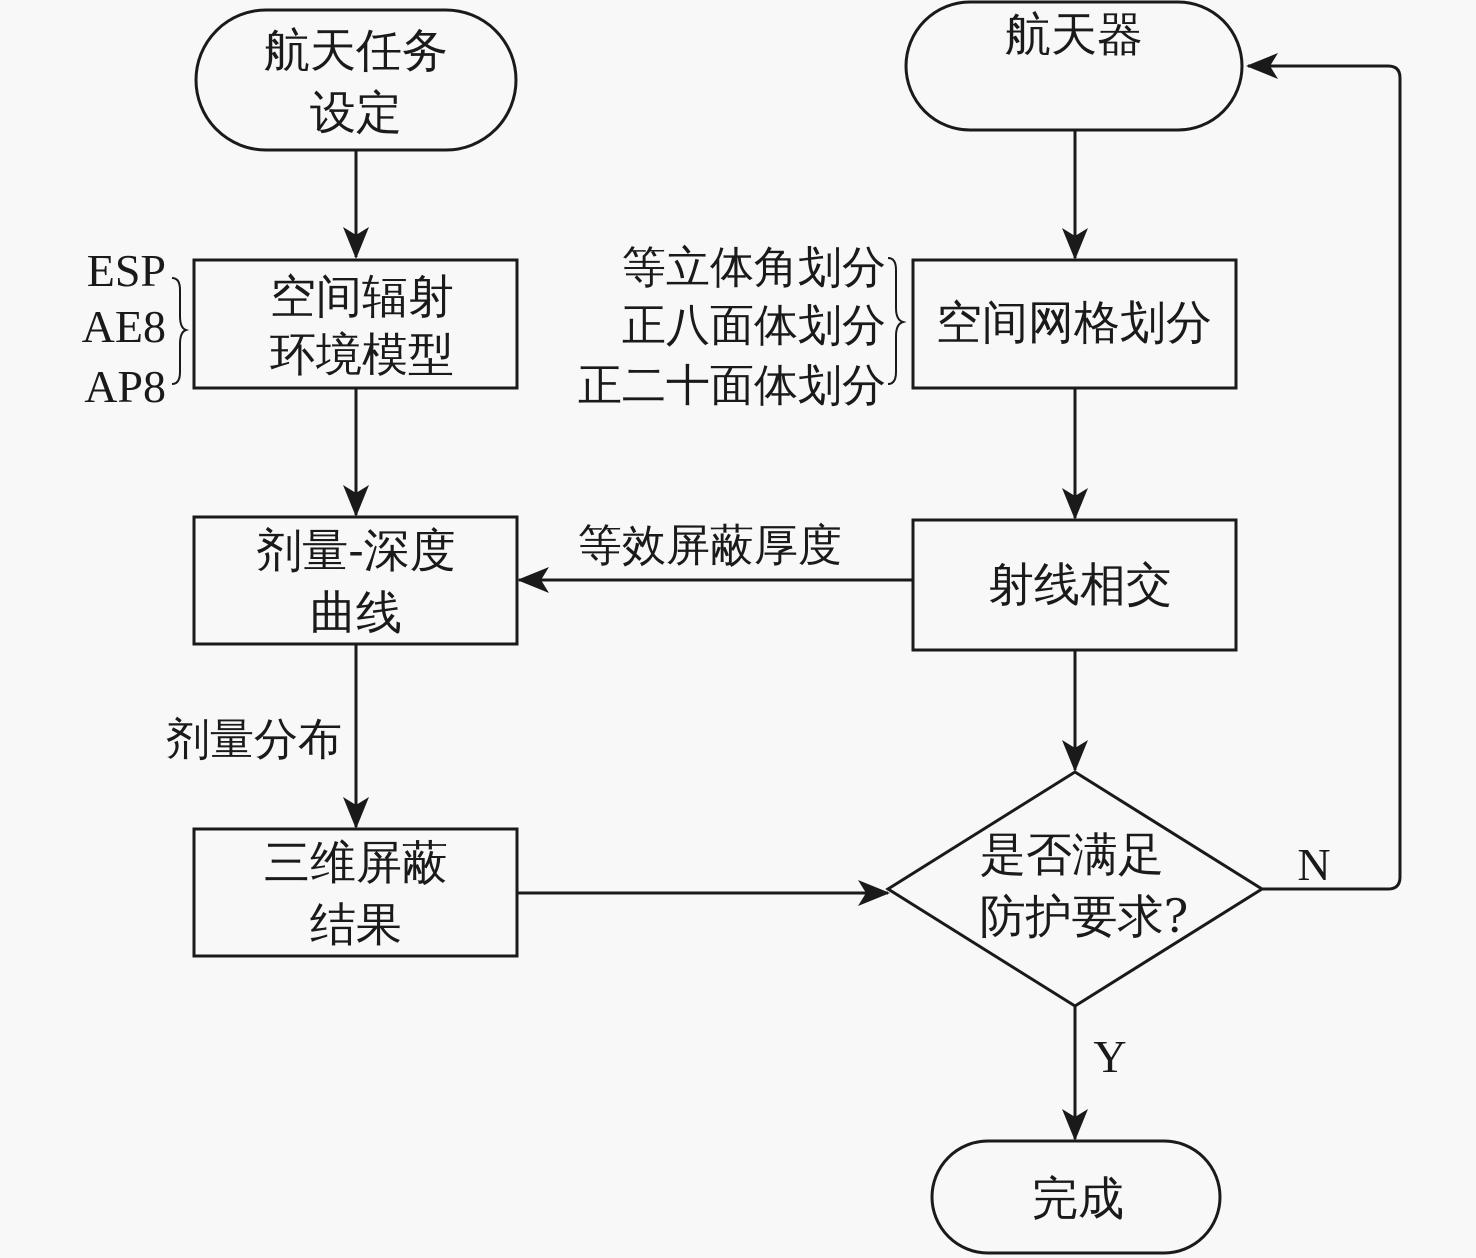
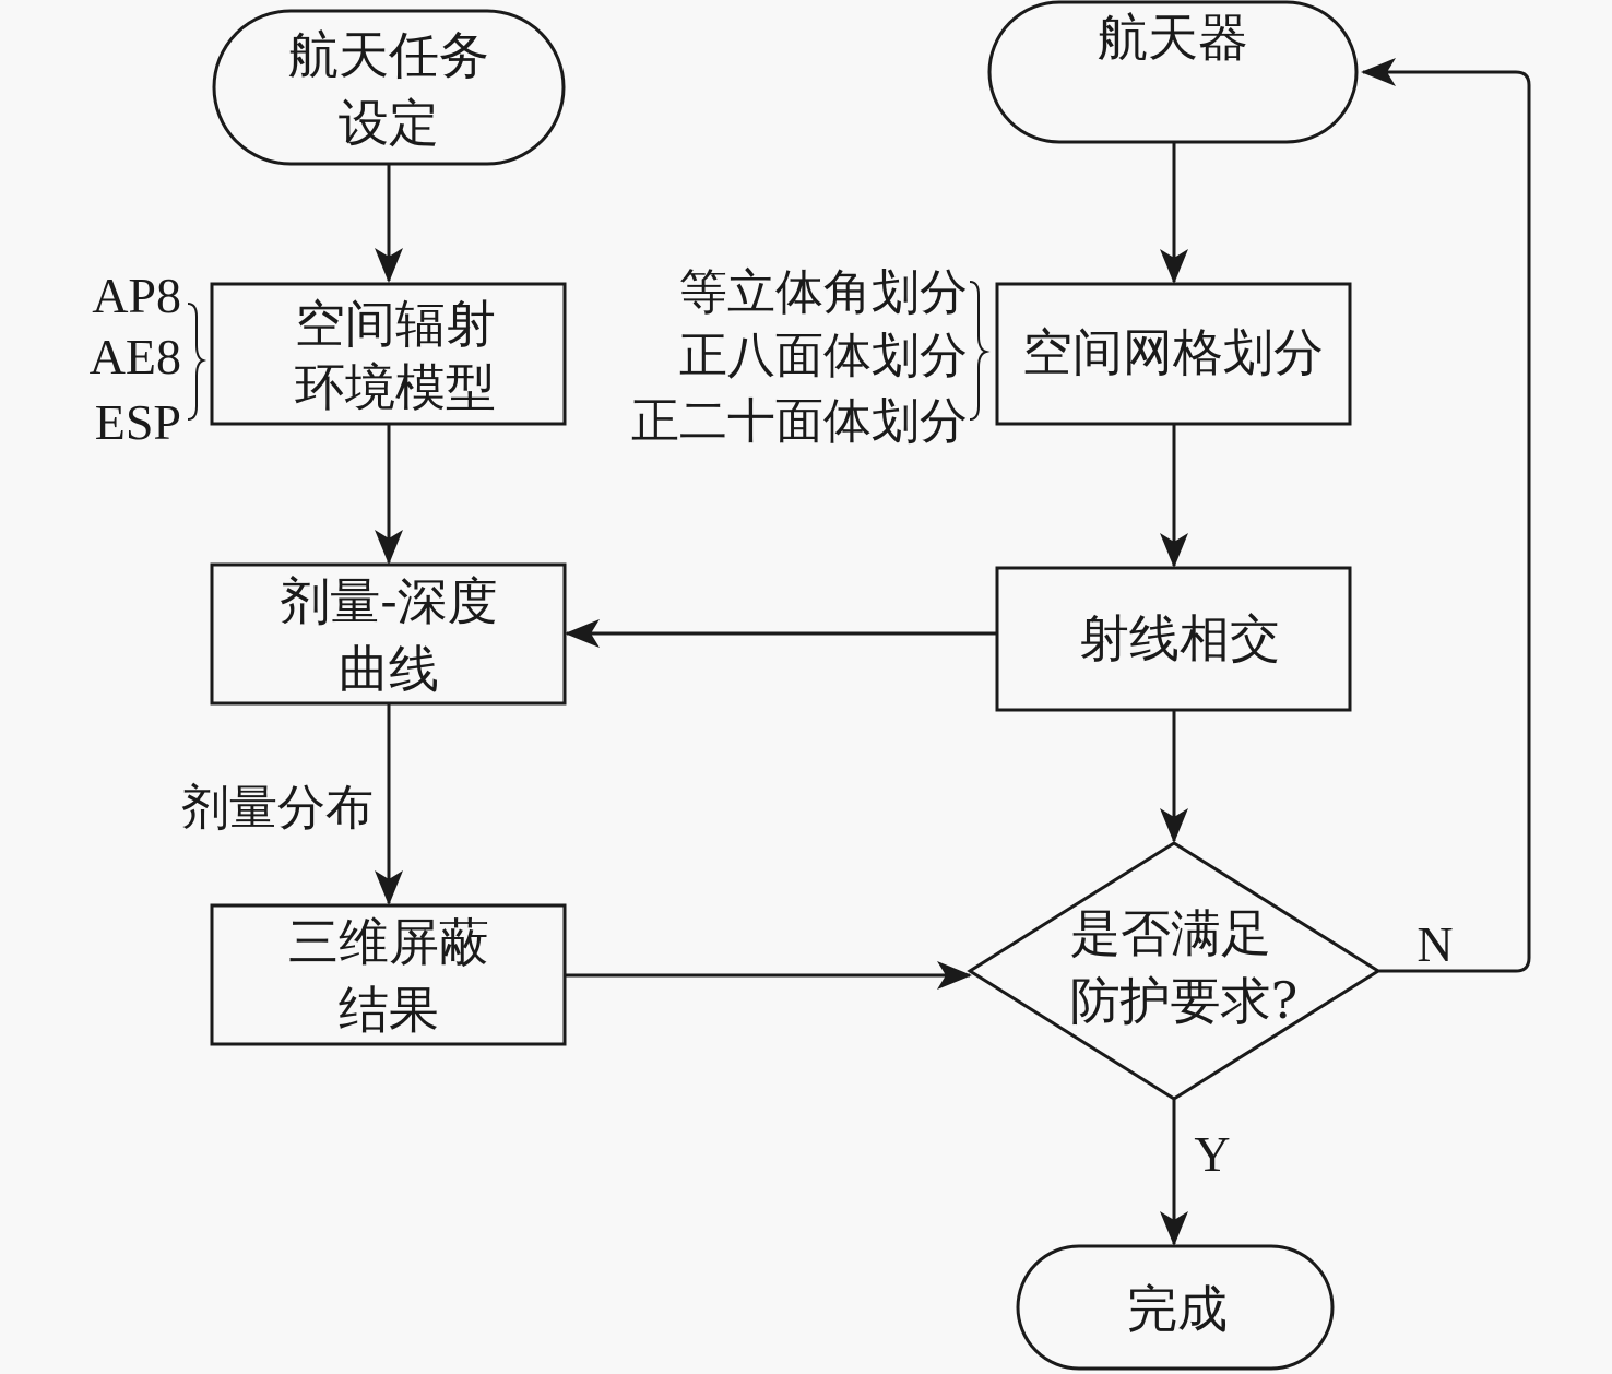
  航天任务
  设定
  空间辐射
  环境模型
  剂量-深度
  曲线
  三维屏蔽
  结果
  航天器
  空间网格划分
  射线相交
  是否满足
  防护要求?
  完成
- ESP
+ AP8
  AE8
- AP8
+ ESP
  等立体角划分
  正八面体划分
  正二十面体划分
- 等效屏蔽厚度
  剂量分布
  N
  Y
